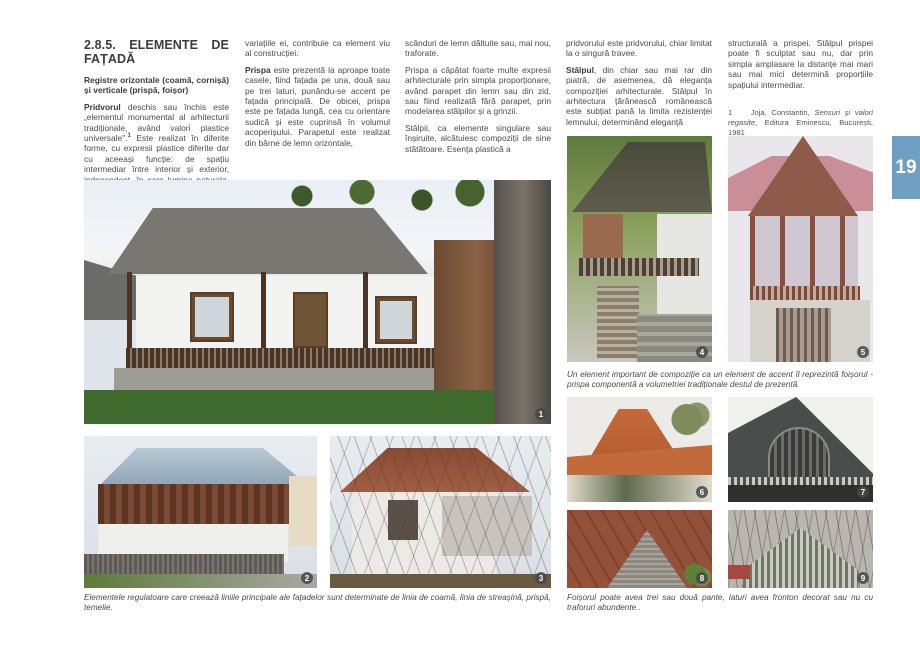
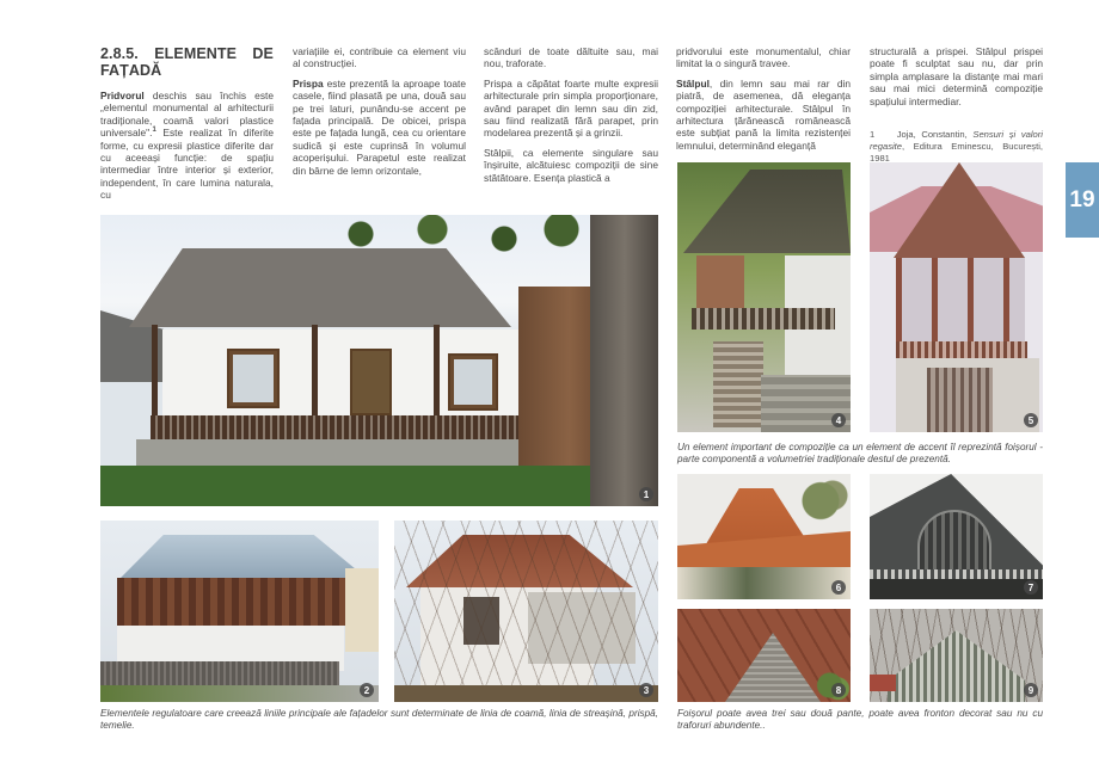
  2.8.5. ELEMENTE DE FAȚADĂ
- Registre orizontale (coamă, cornișă) și verticale (prispă, foișor)
- Pridvorul deschis sau închis este „elementul monumental al arhitecturii tradiționale, având valori plastice universale". Este realizat în diferite forme, cu expresii plastice diferite dar cu aceeași funcție: de spațiu intermediar între interior și exterior,
+ Pridvorul deschis sau închis este „elementul monumental al arhitecturii tradiționale, coamă valori plastice universale". Este realizat în diferite forme, cu expresii plastice diferite dar cu aceeași funcție: de spațiu intermediar între interior și exterior, independent, în care lumina naturala, cu
  variațiile ei, contribuie ca element viu al construcției.
- Prispa este prezentă la aproape toate casele, fiind fațada pe una, două sau pe trei laturi, punându-se accent pe fațada principală. De obicei, prispa este pe fațada lungă, cea cu orientare sudică și este cuprinsă în volumul acoperișului. Parapetul este realizat din bârne de lemn orizontale,
+ Prispa este prezentă la aproape toate casele, fiind plasată pe una, două sau pe trei laturi, punându-se accent pe fațada principală. De obicei, prispa este pe fațada lungă, cea cu orientare sudică și este cuprinsă în volumul acoperișului. Parapetul este realizat din bârne de lemn orizontale,
- scânduri de lemn dăltuite sau, mai nou, traforate.
+ scânduri de toate dăltuite sau, mai nou, traforate.
- Prispa a căpătat foarte multe expresii arhitecturale prin simpla proporționare, având parapet din lemn sau din zid, sau fiind realizată fără parapet, prin modelarea stâlpilor și a grinzii.
+ Prispa a căpătat foarte multe expresii arhitecturale prin simpla proporționare, având parapet din lemn sau din zid, sau fiind realizată fără parapet, prin modelarea prezentă și a grinzii.
  Stâlpii, ca elemente singulare sau înșiruite, alcătuiesc compoziții de sine stătătoare. Esența plastică a
- pridvorului este pridvorului, chiar limitat la o singură travee.
+ pridvorului este monumentalul, chiar limitat la o singură travee.
- Stâlpul, din chiar sau mai rar din piatră, de asemenea, dă eleganța compoziției arhitecturale. Stâlpul în arhitectura țărănească românească este subțiat pană la limita rezistenței lemnului, determinând eleganță
+ Stâlpul, din lemn sau mai rar din piatră, de asemenea, dă eleganța compoziției arhitecturale. Stâlpul în arhitectura țărănească românească este subțiat pană la limita rezistenței lemnului, determinând eleganță
- structurală a prispei. Stâlpul prispei poate fi sculptat sau nu, dar prin simpla amplasare la distanțe mai mari sau mai mici determină proporțiile spațiului intermediar.
+ structurală a prispei. Stâlpul prispei poate fi sculptat sau nu, dar prin simpla amplasare la distanțe mai mari sau mai mici determină compoziție spațiului intermediar.
  1 Joja, Constantin, Sensuri și valori regasite, Editura Eminescu, București, 1981
  19
  1
  2
  3
  4
  5
- Un element important de compoziție ca un element de accent îl reprezintă foișorul - prispa componentă a volumetriei tradiționale destul de prezentă.
+ Un element important de compoziție ca un element de accent îl reprezintă foișorul - parte componentă a volumetriei tradiționale destul de prezentă.
  6
  7
  8
  9
  Elementele regulatoare care creează liniile principale ale fațadelor sunt determinate de linia de coamă, linia de streașină, prispă, temelie.
- Foișorul poate avea trei sau două pante, laturi avea fronton decorat sau nu cu traforuri abundente..
+ Foișorul poate avea trei sau două pante, poate avea fronton decorat sau nu cu traforuri abundente..
